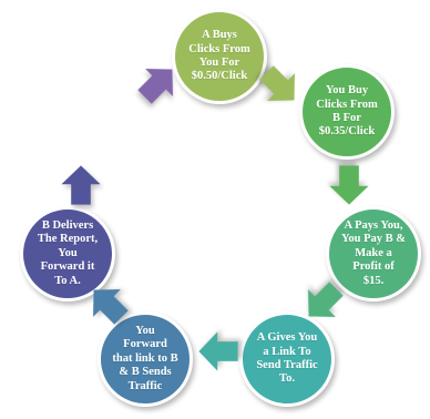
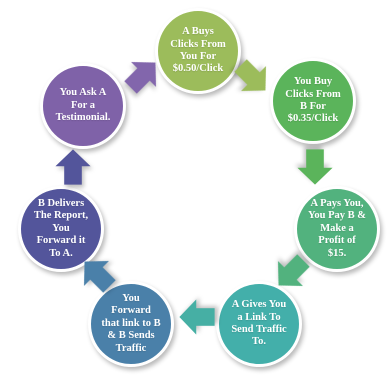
  A Buys
  Clicks From
  You For
  $0.50/Click
  You Buy
  Clicks From
  B For
  $0.35/Click
  A Pays You,
  You Pay B &
  Make a
  Profit of
  $15.
  A Gives You
  a Link To
  Send Traffic
  To.
  You
  Forward
  that link to B
  & B Sends
  Traffic
  B Delivers
  The Report,
  You
  Forward it
  To A.
+ You Ask A
+ For a
+ Testimonial.
